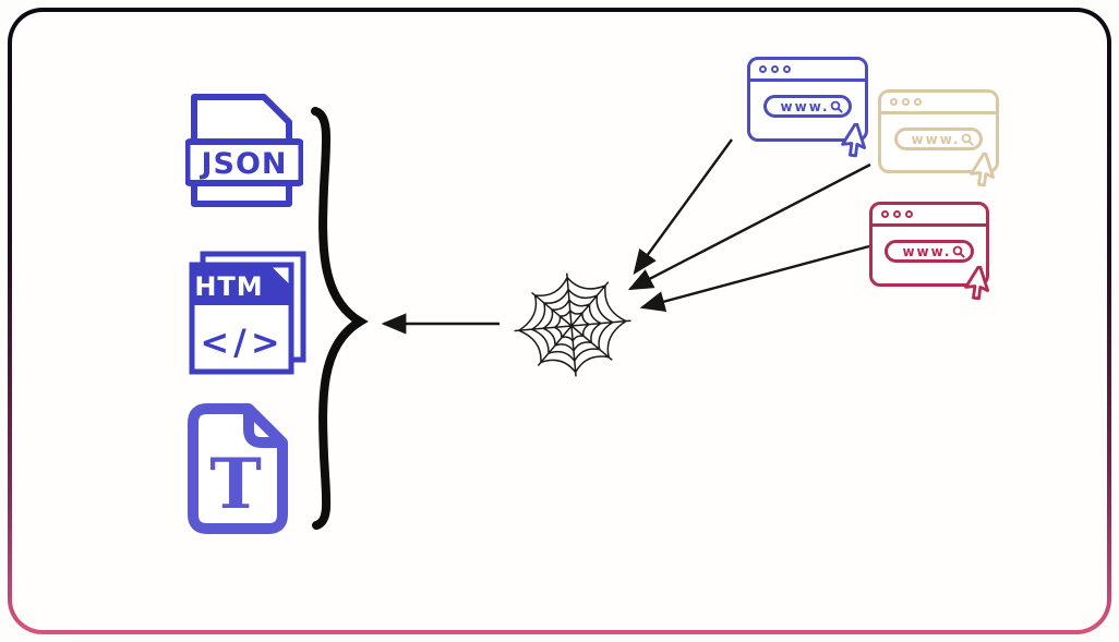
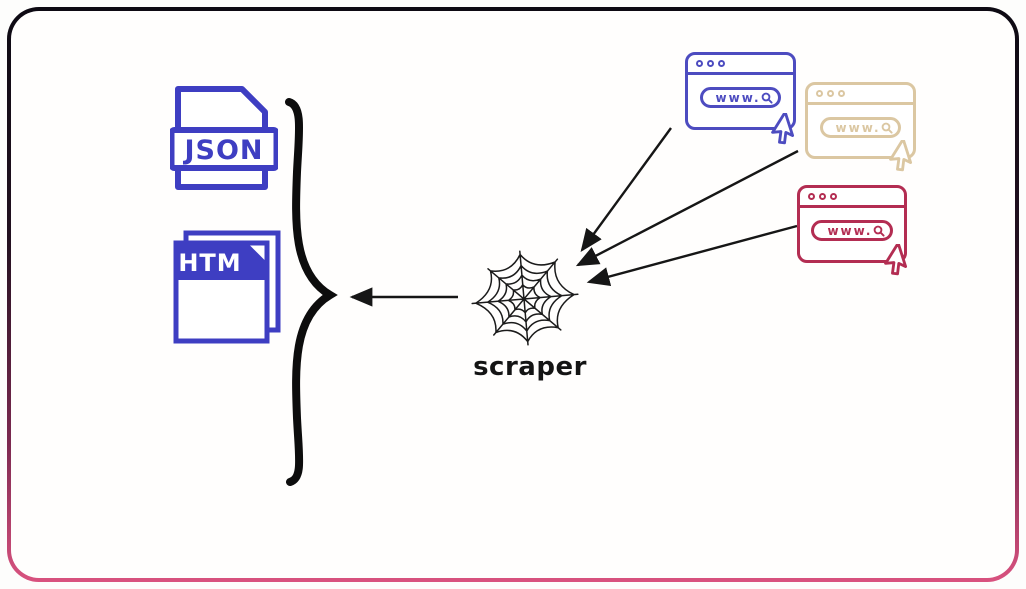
+ scraper
  JSON
  HTM
- </>
- T
  www.
  www.
  www.
